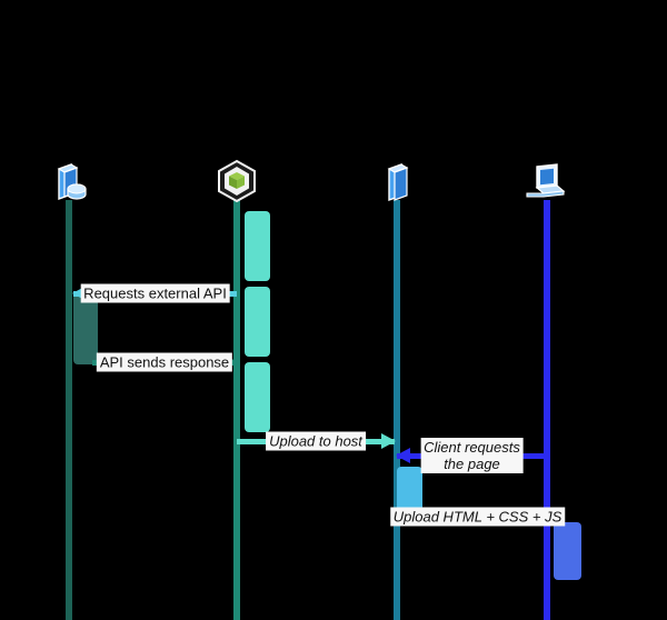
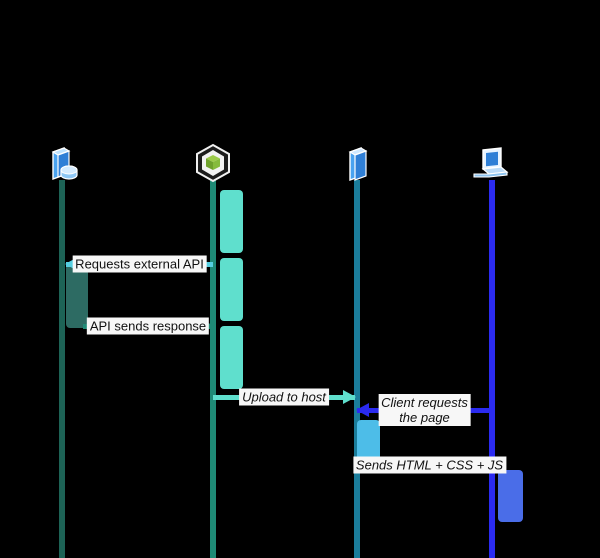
  Requests external API
  API sends response
  Upload to host
  Client requests
  the page
- Upload HTML + CSS + JS
+ Sends HTML + CSS + JS
